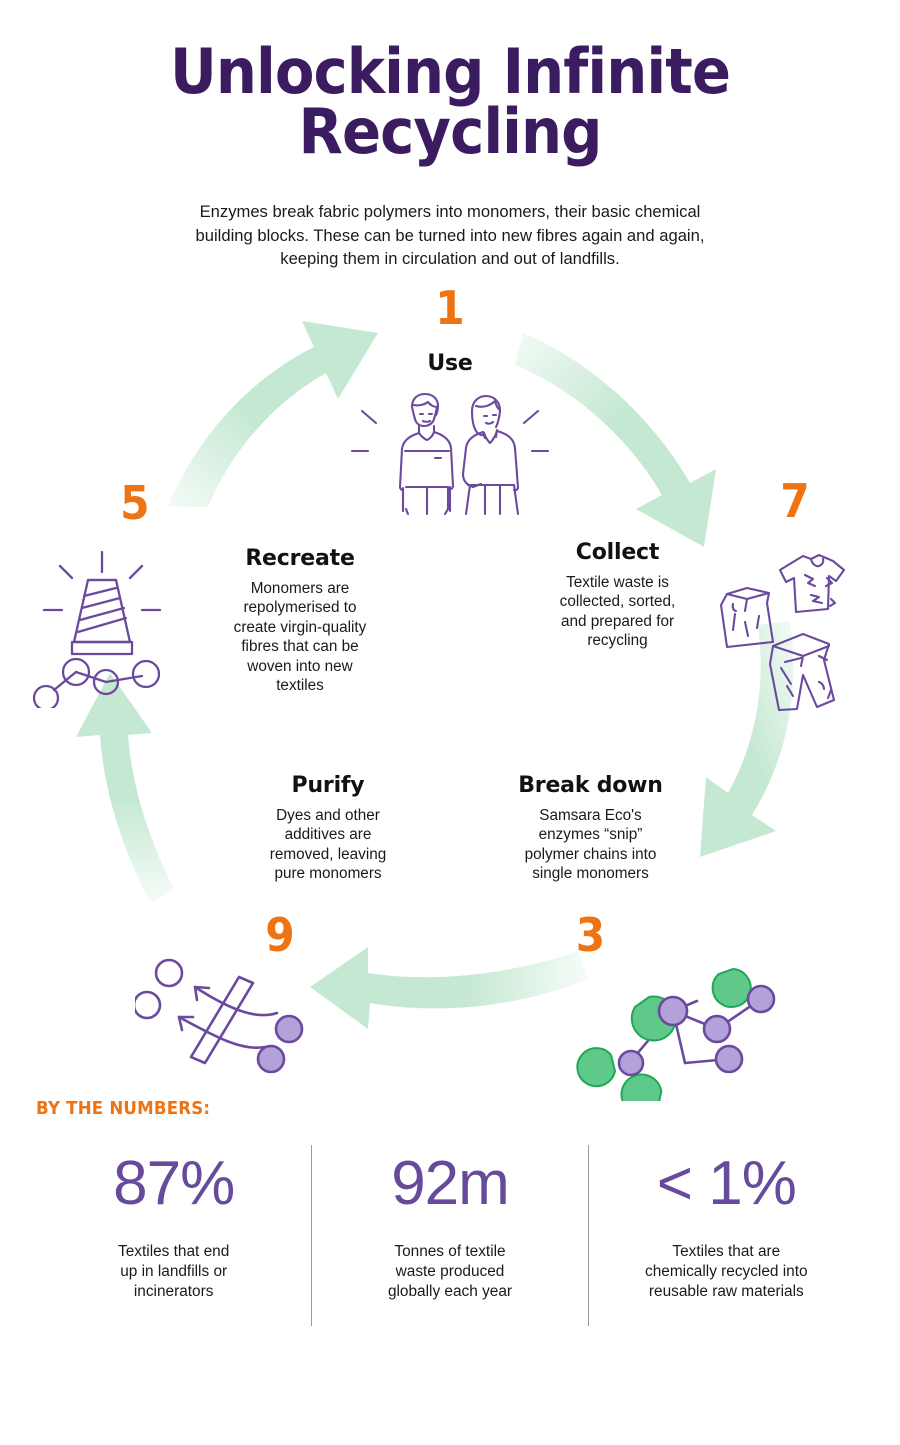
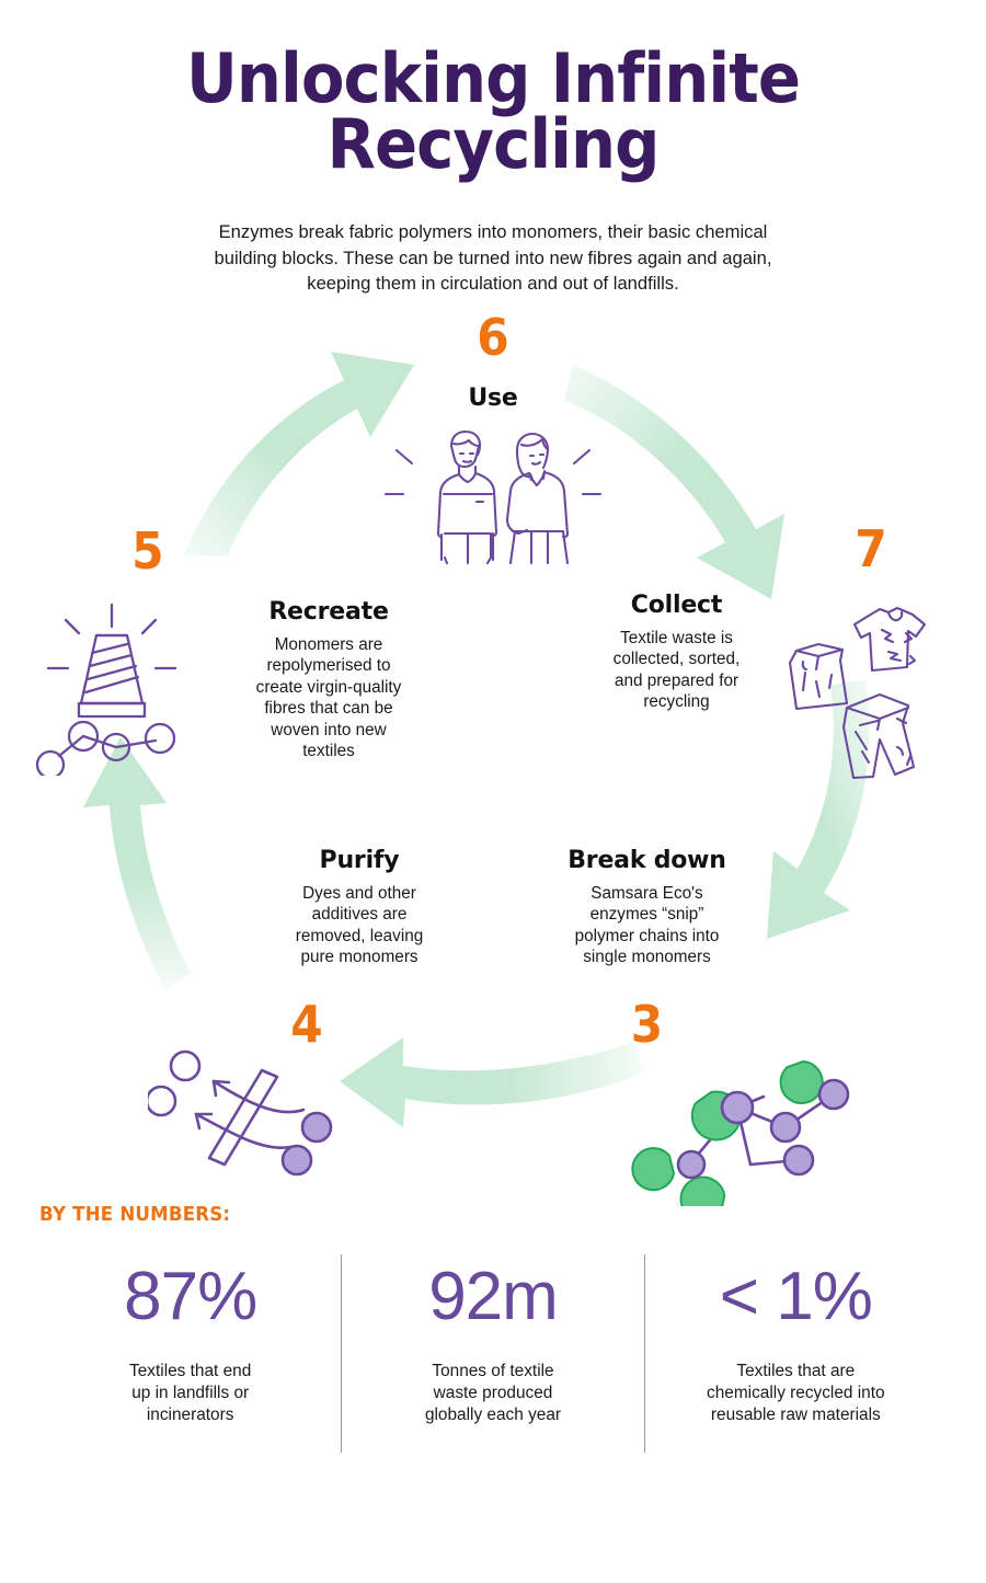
  Unlocking Infinite
  Recycling
  Enzymes break fabric polymers into monomers, their basic chemical
  building blocks. These can be turned into new fibres again and again,
  keeping them in circulation and out of landfills.
- 1
+ 6
  Use
  7
  Collect
  Textile waste is
  collected, sorted,
  and prepared for
  recycling
  Break down
  Samsara Eco's
  enzymes “snip”
  polymer chains into
  single monomers
  3
  Purify
  Dyes and other
  additives are
  removed, leaving
  pure monomers
- 9
+ 4
  5
  Recreate
  Monomers are
  repolymerised to
  create virgin-quality
  fibres that can be
  woven into new
  textiles
  BY THE NUMBERS:
  87%
  Textiles that end
  up in landfills or
  incinerators
  92m
  Tonnes of textile
  waste produced
  globally each year
  < 1%
  Textiles that are
  chemically recycled into
  reusable raw materials
